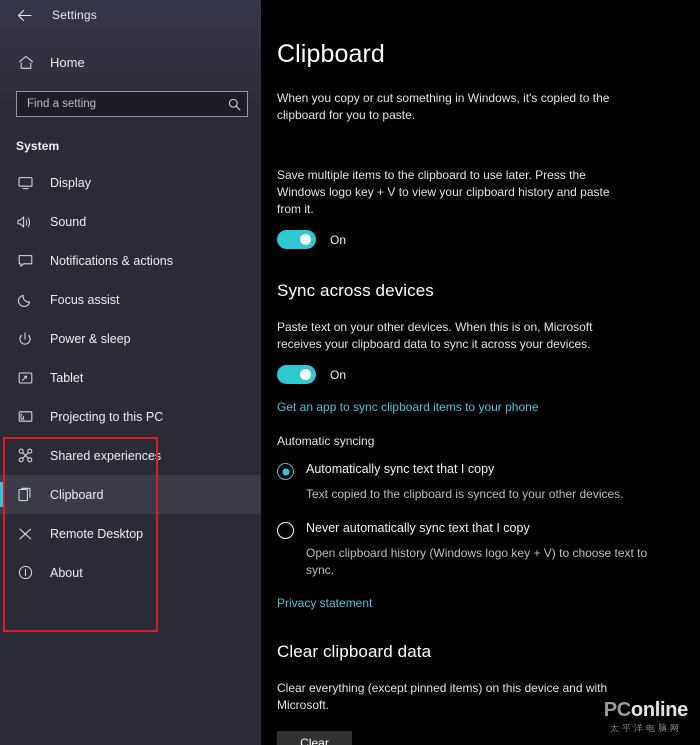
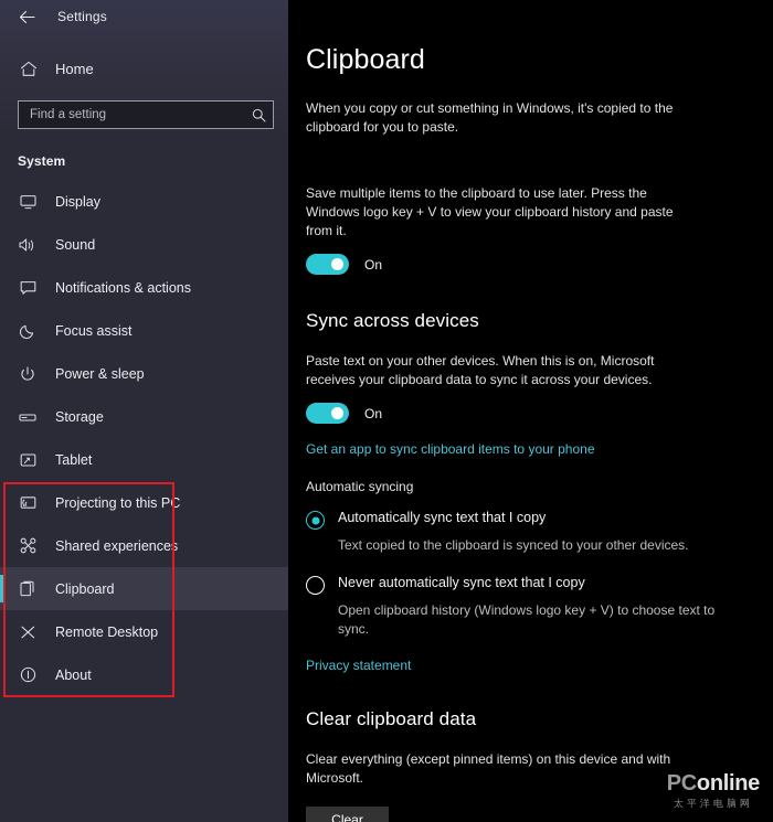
  Settings
  Home
  Find a setting
  System
  Display
  Sound
  Notifications & actions
  Focus assist
  Power & sleep
+ Storage
  Tablet
  Projecting to this PC
  Shared experiences
  Clipboard
  Remote Desktop
  About
  Clipboard
  When you copy or cut something in Windows, it's copied to the clipboard for you to paste.
  Save multiple items to the clipboard to use later. Press the Windows logo key + V to view your clipboard history and paste from it.
  On
  Sync across devices
  Paste text on your other devices. When this is on, Microsoft receives your clipboard data to sync it across your devices.
  On
  Get an app to sync clipboard items to your phone
  Automatic syncing
  Automatically sync text that I copy
  Text copied to the clipboard is synced to your other devices.
  Never automatically sync text that I copy
  Open clipboard history (Windows logo key + V) to choose text to sync.
  Privacy statement
  Clear clipboard data
  Clear everything (except pinned items) on this device and with Microsoft.
  Clear
  PConline
  太平洋电脑网
